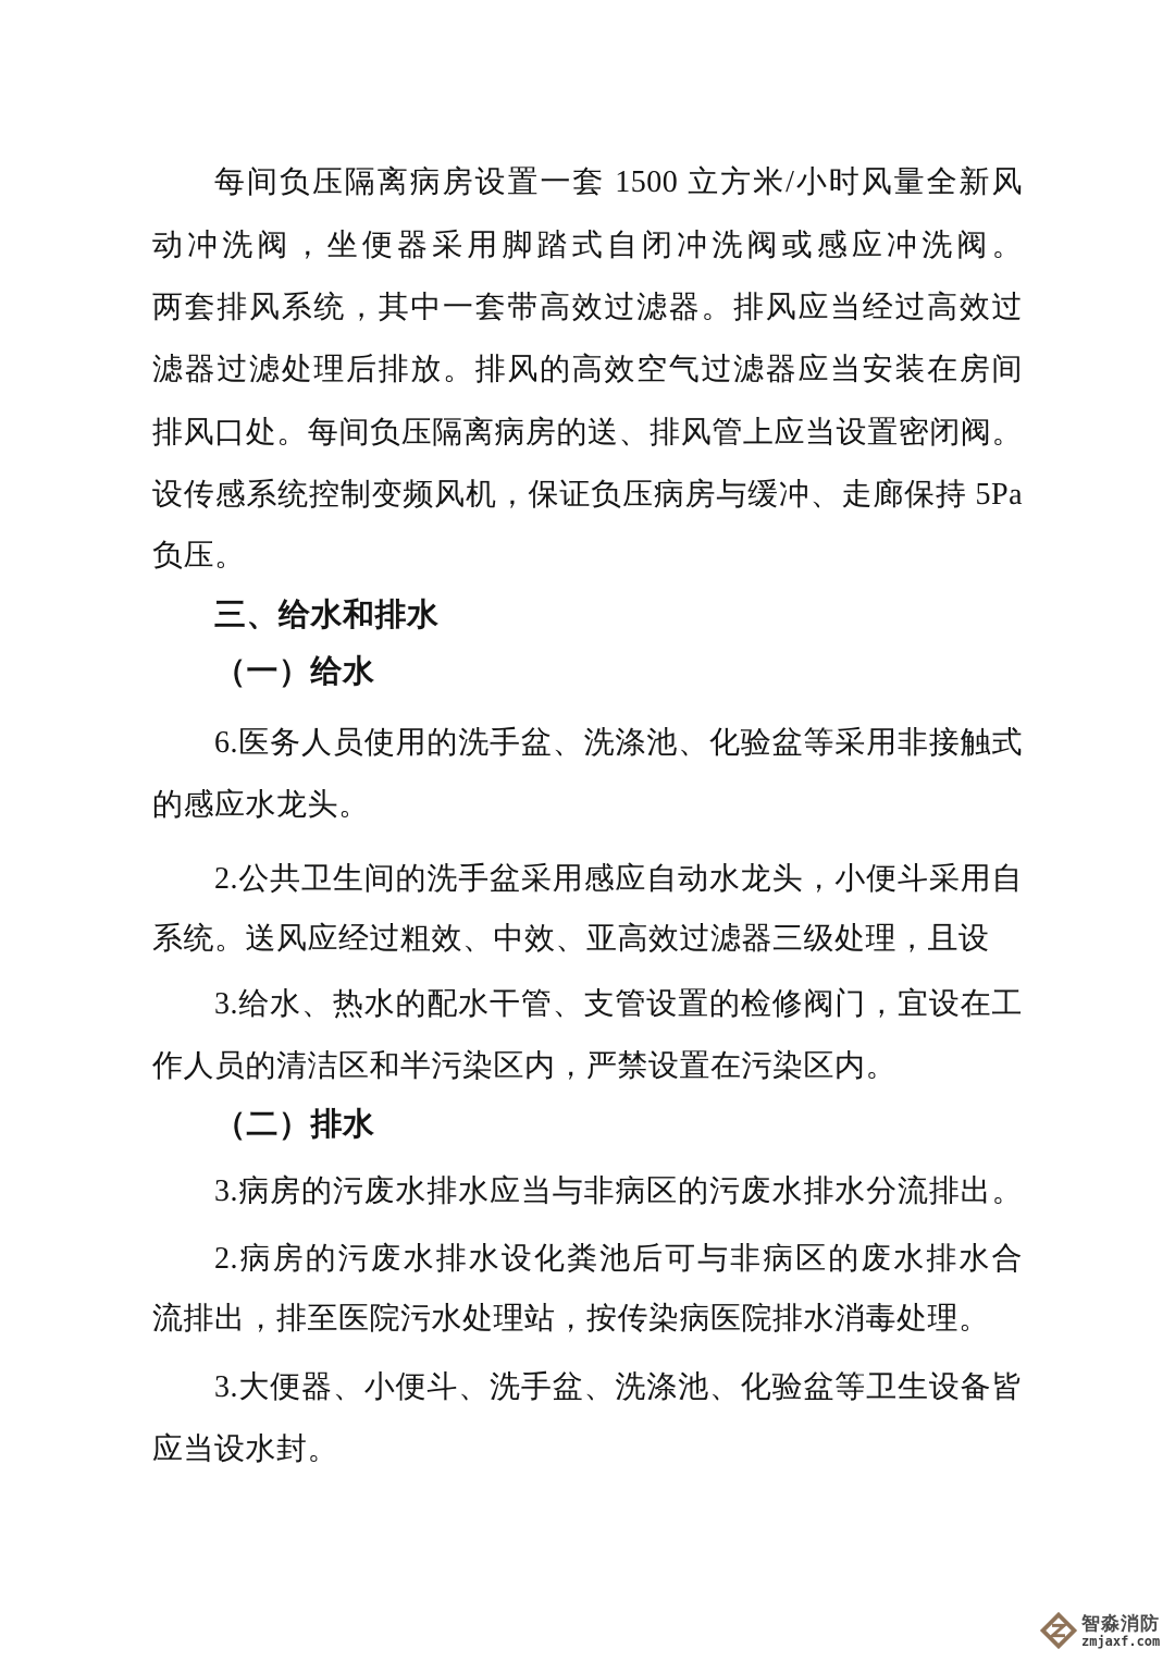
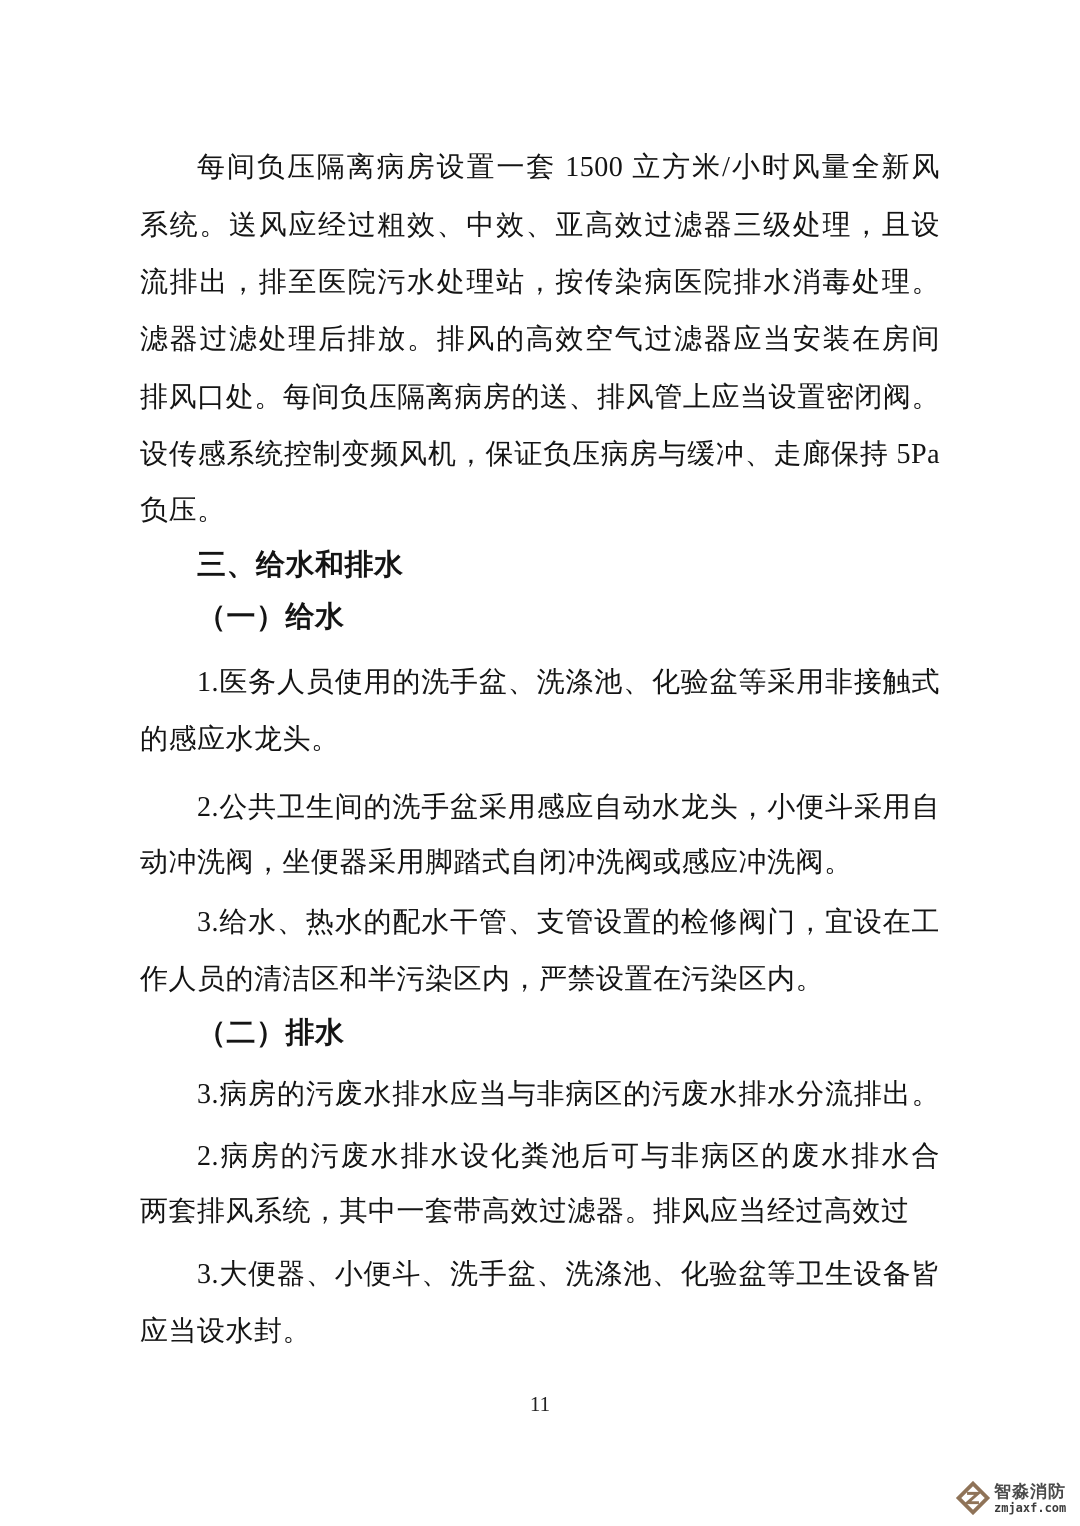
  每间负压隔离病房设置一套 1500 立方米/小时风量全新风
- 动冲洗阀，坐便器采用脚踏式自闭冲洗阀或感应冲洗阀。
+ 系统。送风应经过粗效、中效、亚高效过滤器三级处理，且设
- 两套排风系统，其中一套带高效过滤器。排风应当经过高效过
+ 流排出，排至医院污水处理站，按传染病医院排水消毒处理。
  滤器过滤处理后排放。排风的高效空气过滤器应当安装在房间
  排风口处。每间负压隔离病房的送、排风管上应当设置密闭阀。
  设传感系统控制变频风机，保证负压病房与缓冲、走廊保持 5Pa
  负压。
  三、给水和排水
  （一）给水
- 6.医务人员使用的洗手盆、洗涤池、化验盆等采用非接触式
+ 1.医务人员使用的洗手盆、洗涤池、化验盆等采用非接触式
  的感应水龙头。
  2.公共卫生间的洗手盆采用感应自动水龙头，小便斗采用自
- 系统。送风应经过粗效、中效、亚高效过滤器三级处理，且设
+ 动冲洗阀，坐便器采用脚踏式自闭冲洗阀或感应冲洗阀。
  3.给水、热水的配水干管、支管设置的检修阀门，宜设在工
  作人员的清洁区和半污染区内，严禁设置在污染区内。
  （二）排水
  3.病房的污废水排水应当与非病区的污废水排水分流排出。
  2.病房的污废水排水设化粪池后可与非病区的废水排水合
- 流排出，排至医院污水处理站，按传染病医院排水消毒处理。
+ 两套排风系统，其中一套带高效过滤器。排风应当经过高效过
  3.大便器、小便斗、洗手盆、洗涤池、化验盆等卫生设备皆
  应当设水封。
+ 11
  智淼消防
  zmjaxf.com
